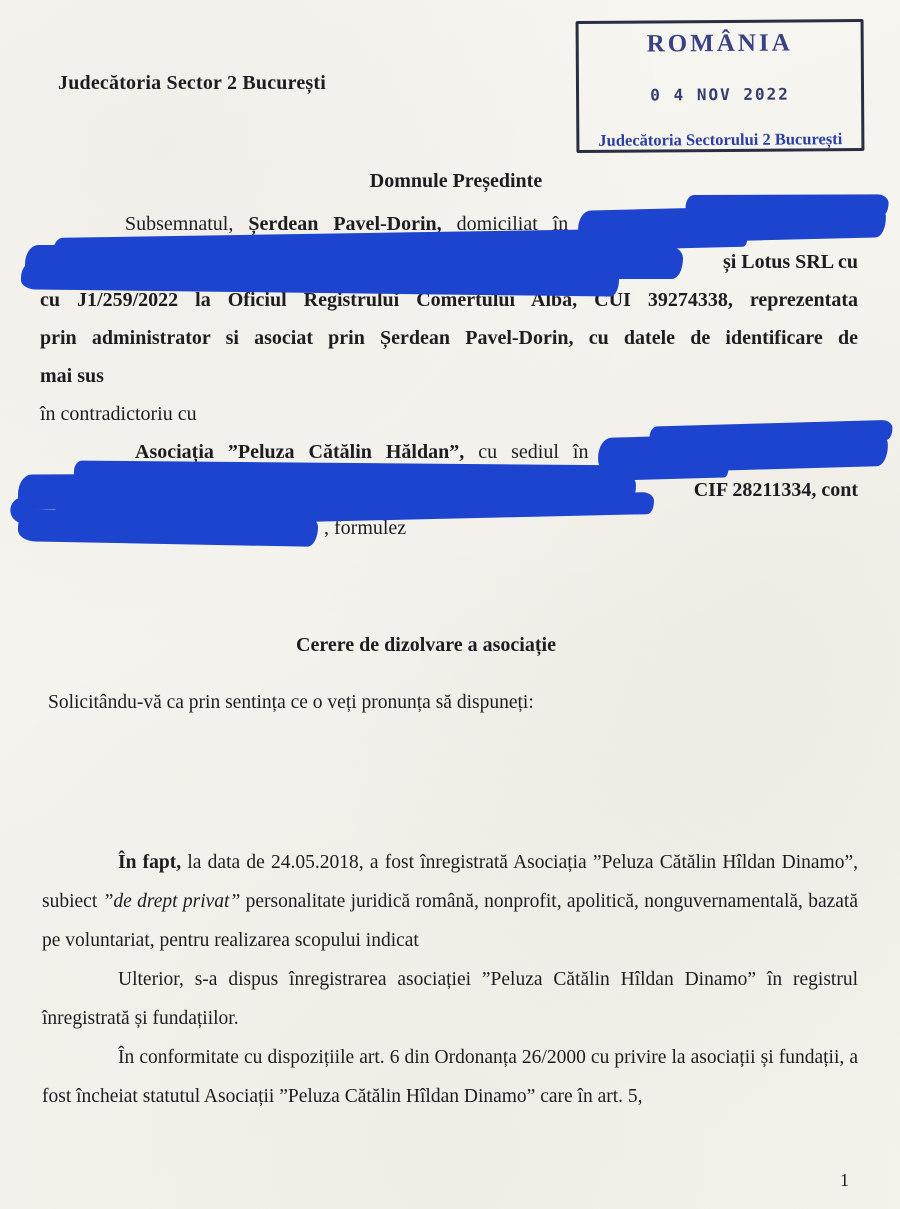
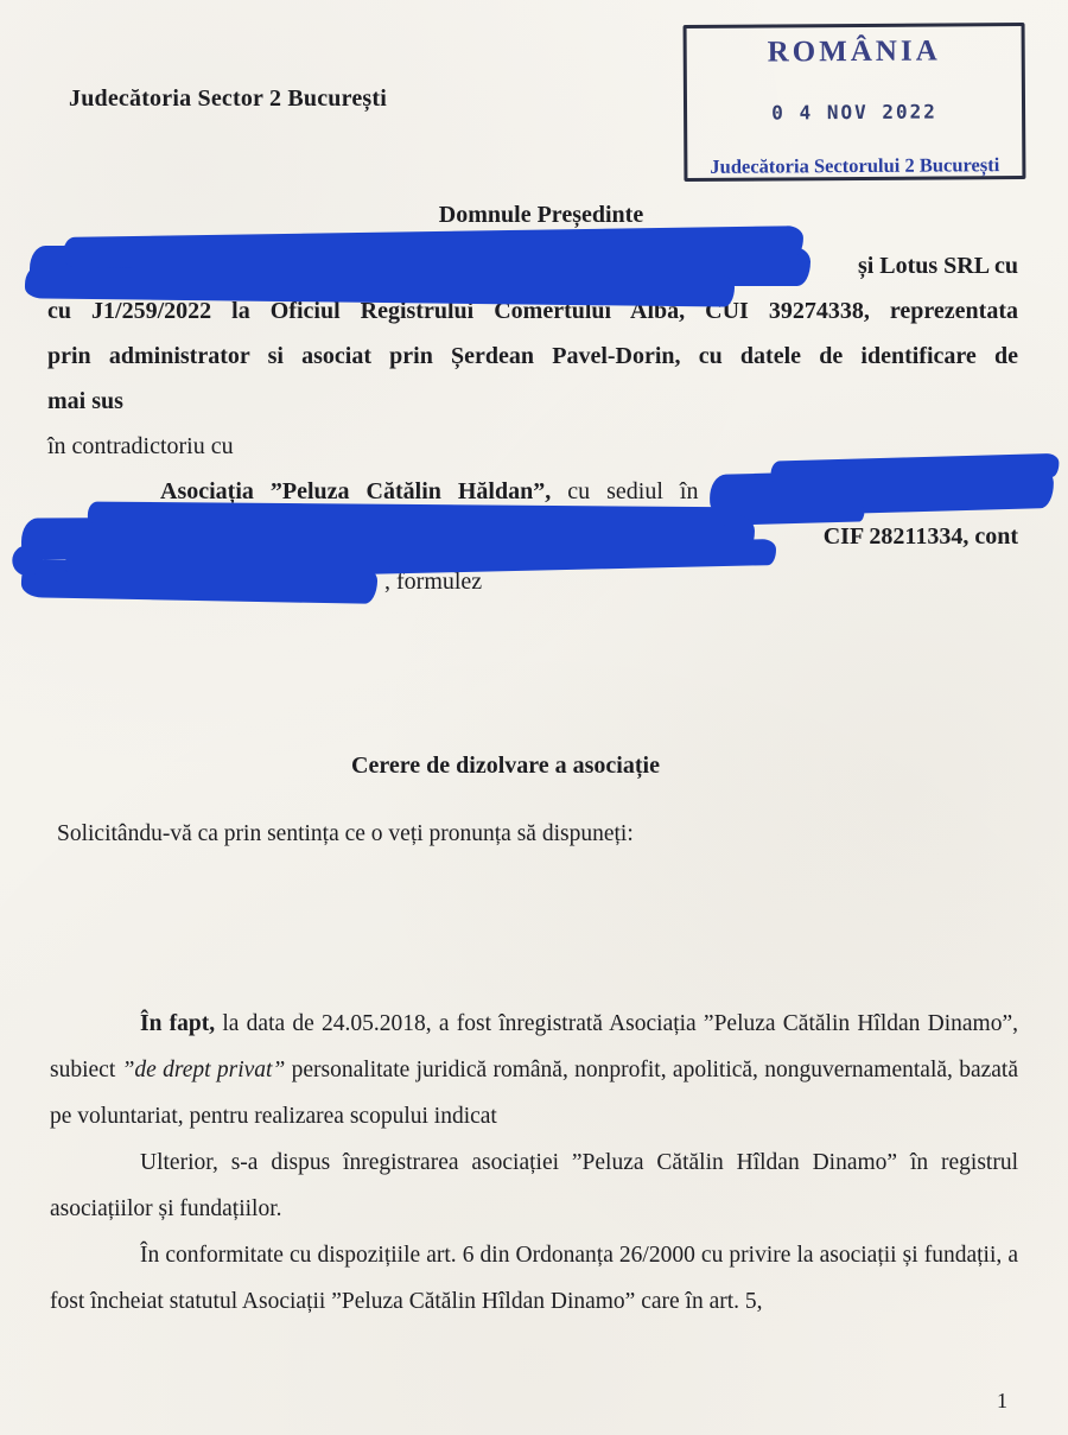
  Judecătoria Sector 2 București
  ROMÂNIA
  0 4 NOV 2022
  Judecătoria Sectorului 2 București
  Domnule Președinte
- Subsemnatul, Șerdean Pavel-Dorin, domiciliat în
  și Lotus SRL cu
  cu J1/259/2022 la Oficiul Registrului Comertului Alba, CUI 39274338, reprezentata
  prin administrator si asociat prin Șerdean Pavel-Dorin, cu datele de identificare de
  mai sus
  în contradictoriu cu
  Asociația ”Peluza Cătălin Hăldan”, cu sediul în
  CIF 28211334, cont
  , formulez
  Cerere de dizolvare a asociație
  Solicitându-vă ca prin sentința ce o veți pronunța să dispuneți:
  În fapt, la data de 24.05.2018, a fost înregistrată Asociația ”Peluza Cătălin Hîldan Dinamo”, subiect ”de drept privat” personalitate juridică română, nonprofit, apolitică, nonguvernamentală, bazată pe voluntariat, pentru realizarea scopului indicat
- Ulterior, s-a dispus înregistrarea asociației ”Peluza Cătălin Hîldan Dinamo” în registrul înregistrată și fundațiilor.
+ Ulterior, s-a dispus înregistrarea asociației ”Peluza Cătălin Hîldan Dinamo” în registrul asociațiilor și fundațiilor.
  În conformitate cu dispozițiile art. 6 din Ordonanța 26/2000 cu privire la asociații și fundații, a fost încheiat statutul Asociații ”Peluza Cătălin Hîldan Dinamo” care în art. 5,
  1
